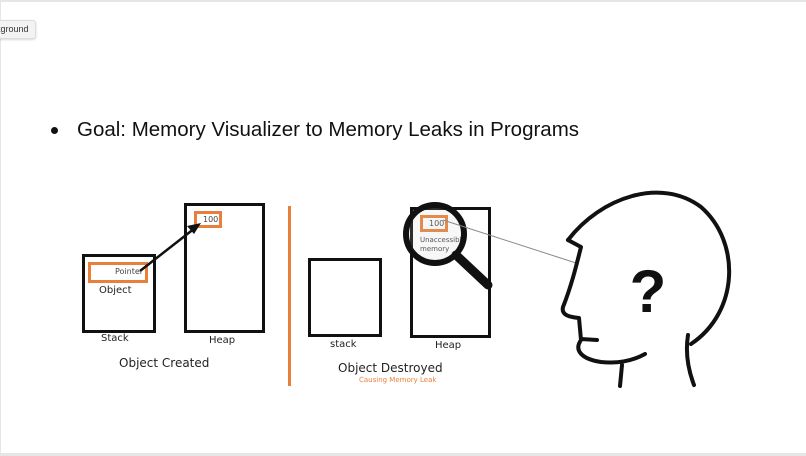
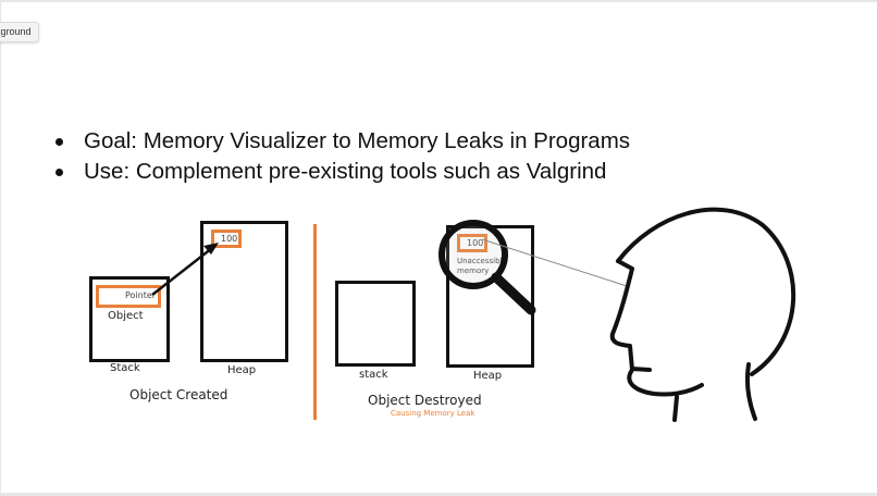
  ground
  Goal: Memory Visualizer to Memory Leaks in Programs
+ Use: Complement pre-existing tools such as Valgrind
  Pointer
  Object
  Stack
  100
  Heap
  Object Created
  stack
  100
  Unaccessible
  memory
  Heap
  Object Destroyed
  Causing Memory Leak
- ?
